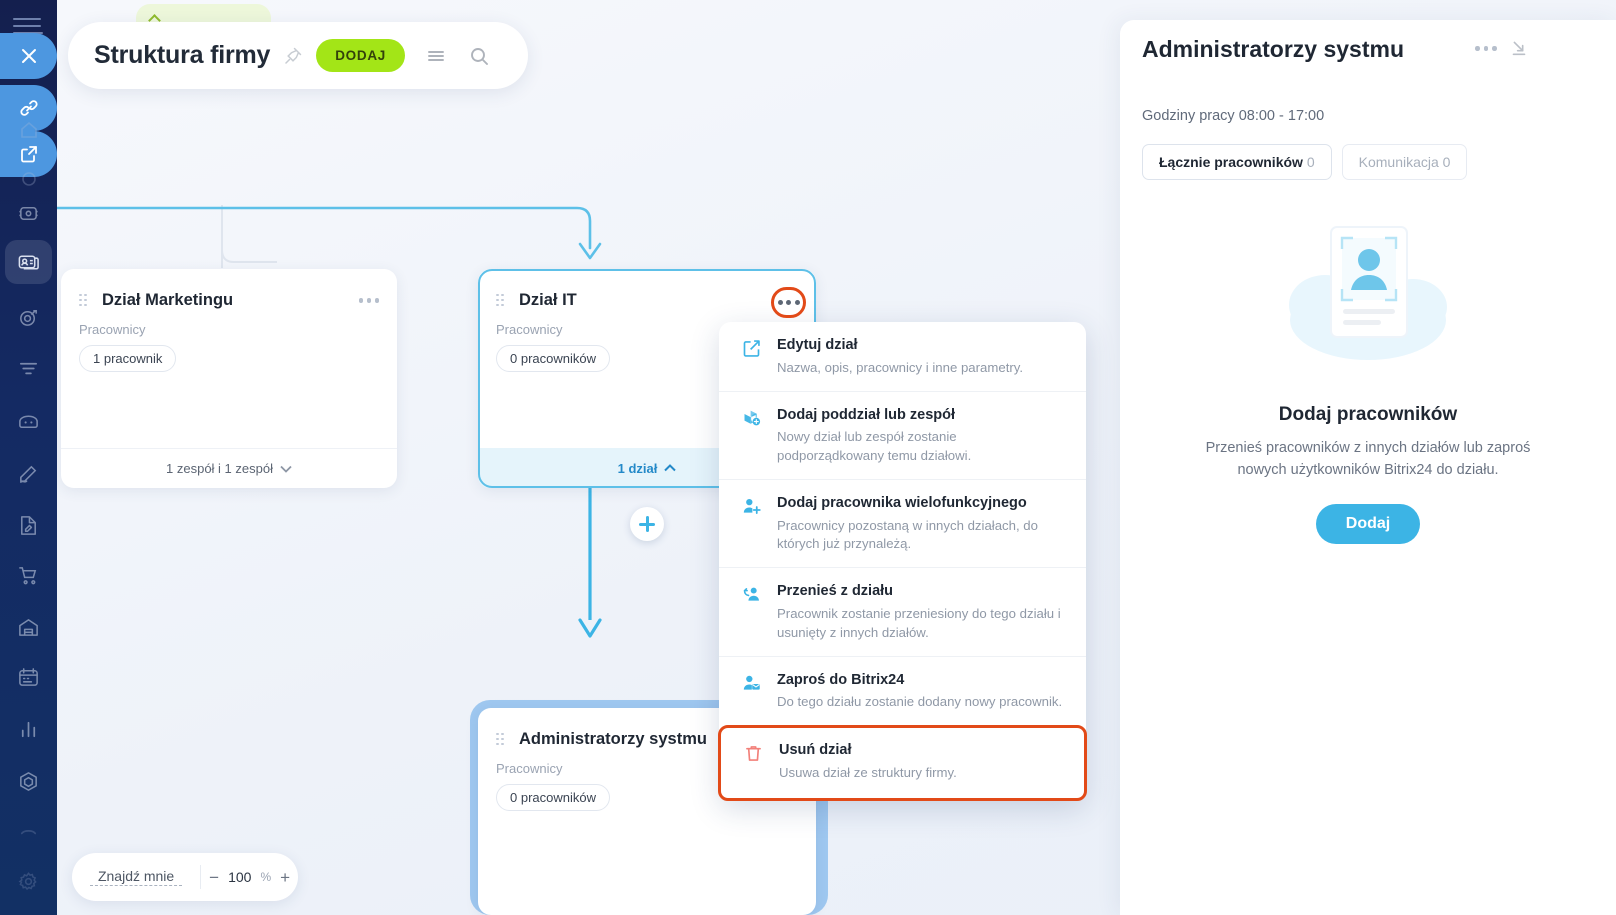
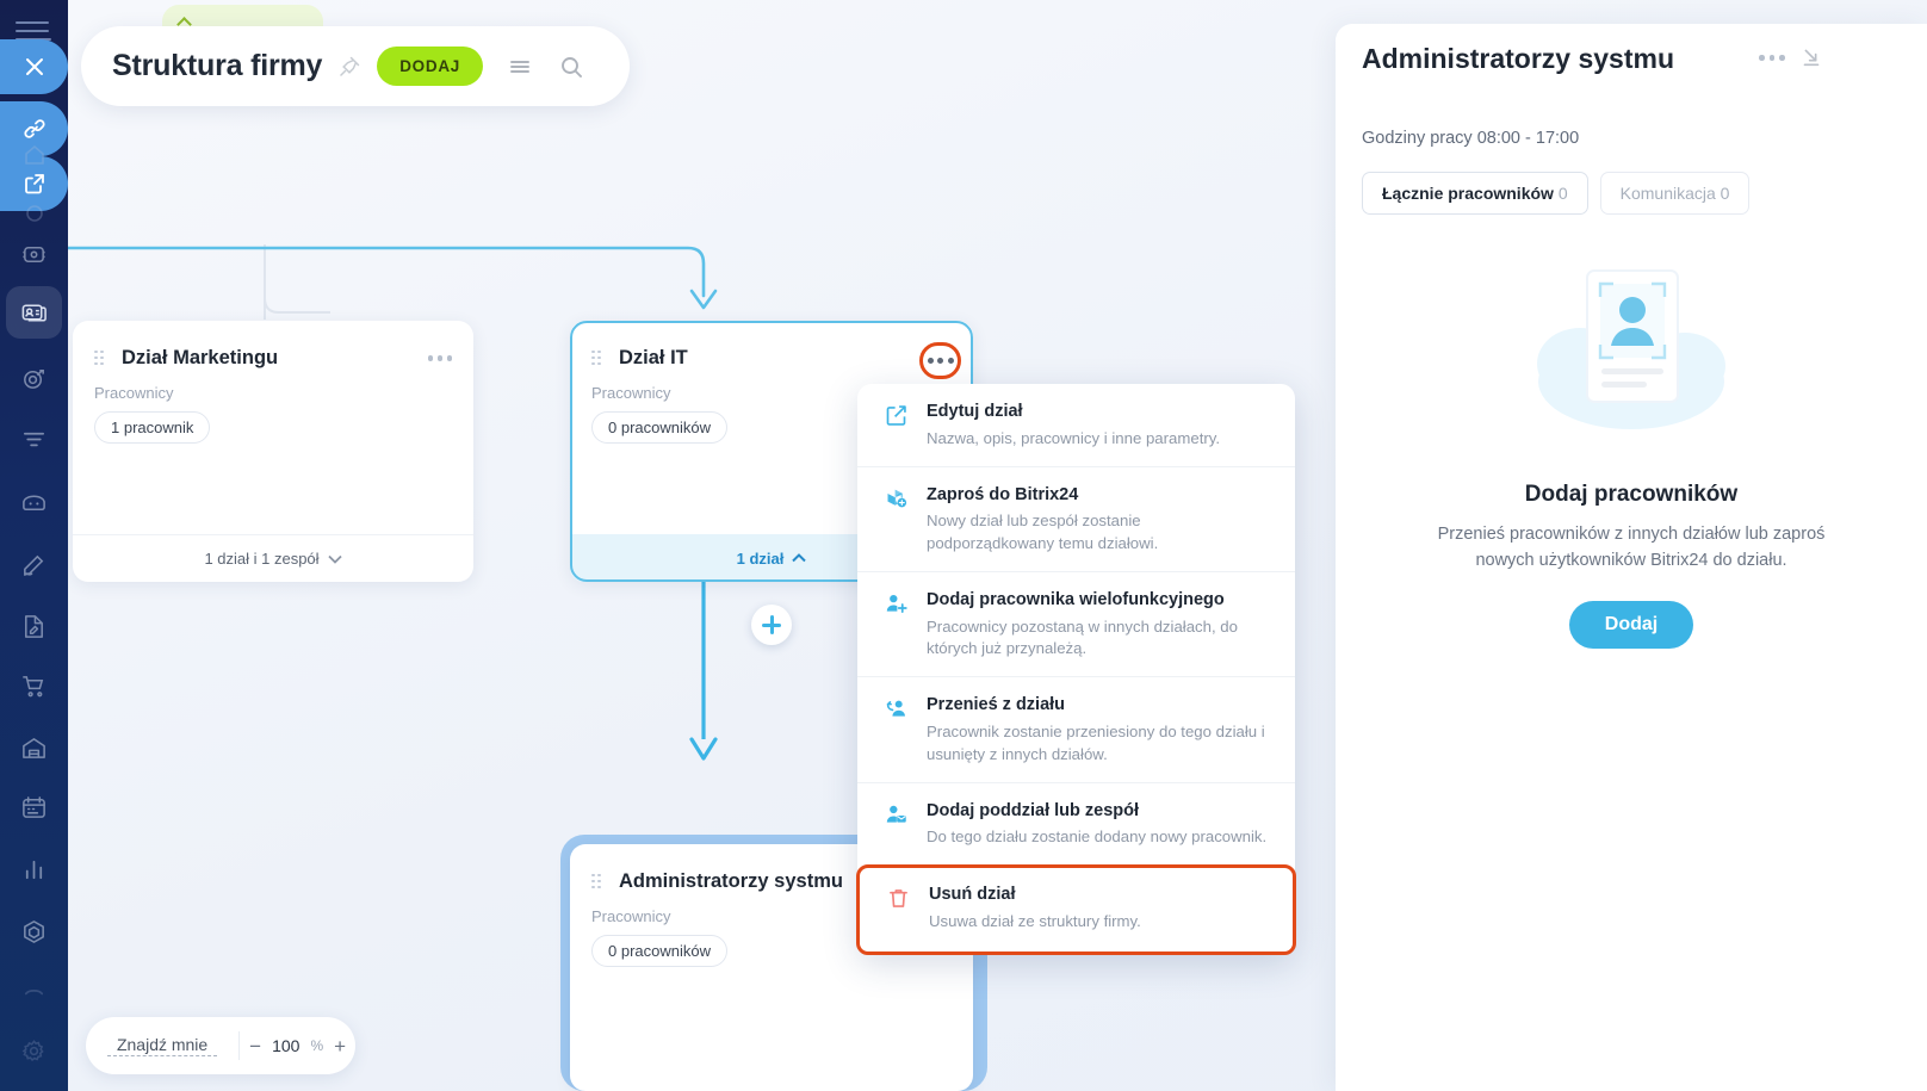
  Dział Marketingu
  Pracownicy
  1 pracownik
- 1 zespół i 1 zespół
+ 1 dział i 1 zespół
  Dział IT
  Pracownicy
  0 pracowników
  1 dział
  Administratorzy systmu
  Pracownicy
  0 pracowników
  Znajdź mnie
  −
  100
  %
  +
  Struktura firmy
  DODAJ
  Edytuj dział
  Nazwa, opis, pracownicy i inne parametry.
- Dodaj poddział lub zespół
+ Zaproś do Bitrix24
  Nowy dział lub zespół zostanie podporządkowany temu działowi.
  Dodaj pracownika wielofunkcyjnego
  Pracownicy pozostaną w innych działach, do których już przynależą.
  Przenieś z działu
  Pracownik zostanie przeniesiony do tego działu i usunięty z innych działów.
- Zaproś do Bitrix24
+ Dodaj poddział lub zespół
  Do tego działu zostanie dodany nowy pracownik.
  Usuń dział
  Usuwa dział ze struktury firmy.
  Administratorzy systmu
  Godziny pracy 08:00 - 17:00
  Łącznie pracowników 0
  Komunikacja 0
  Dodaj pracowników
  Przenieś pracowników z innych działów lub zaproś nowych użytkowników Bitrix24 do działu.
  Dodaj
